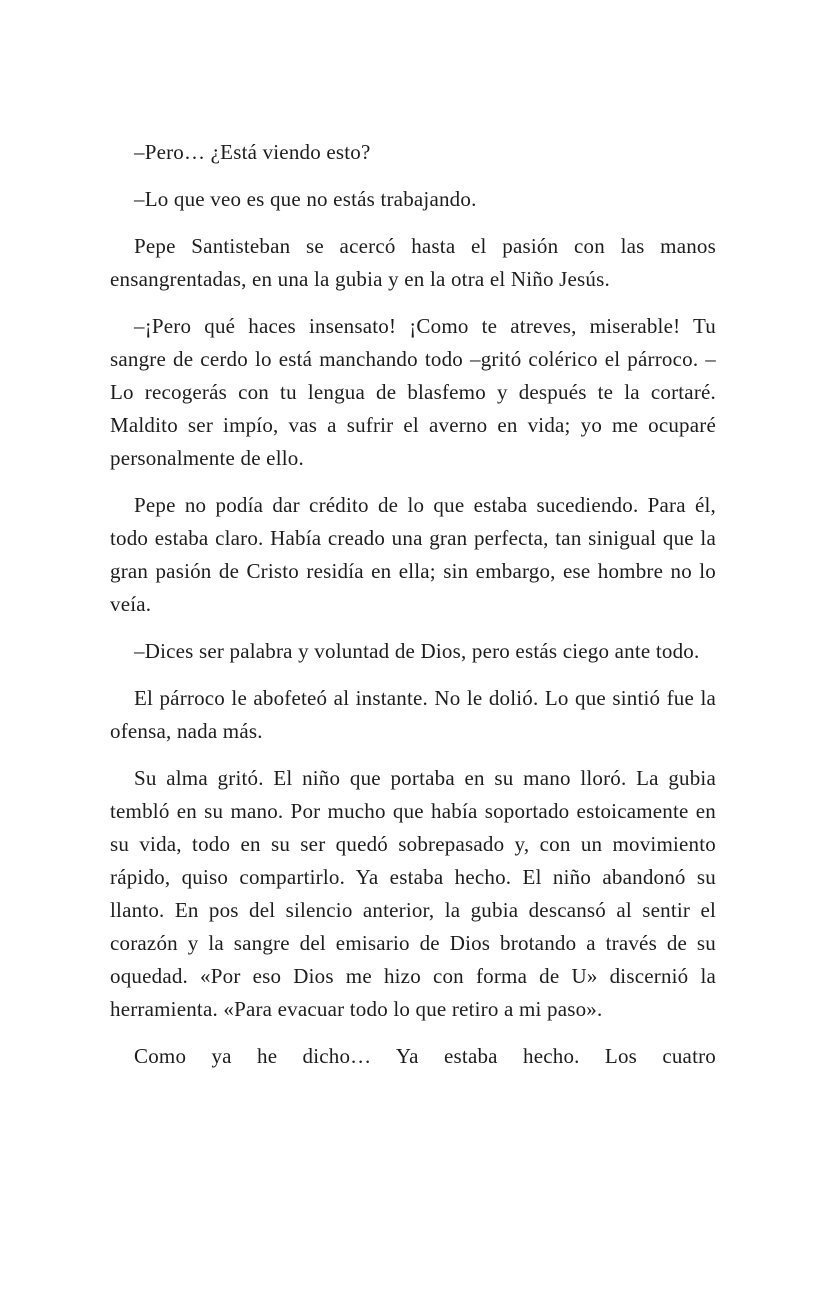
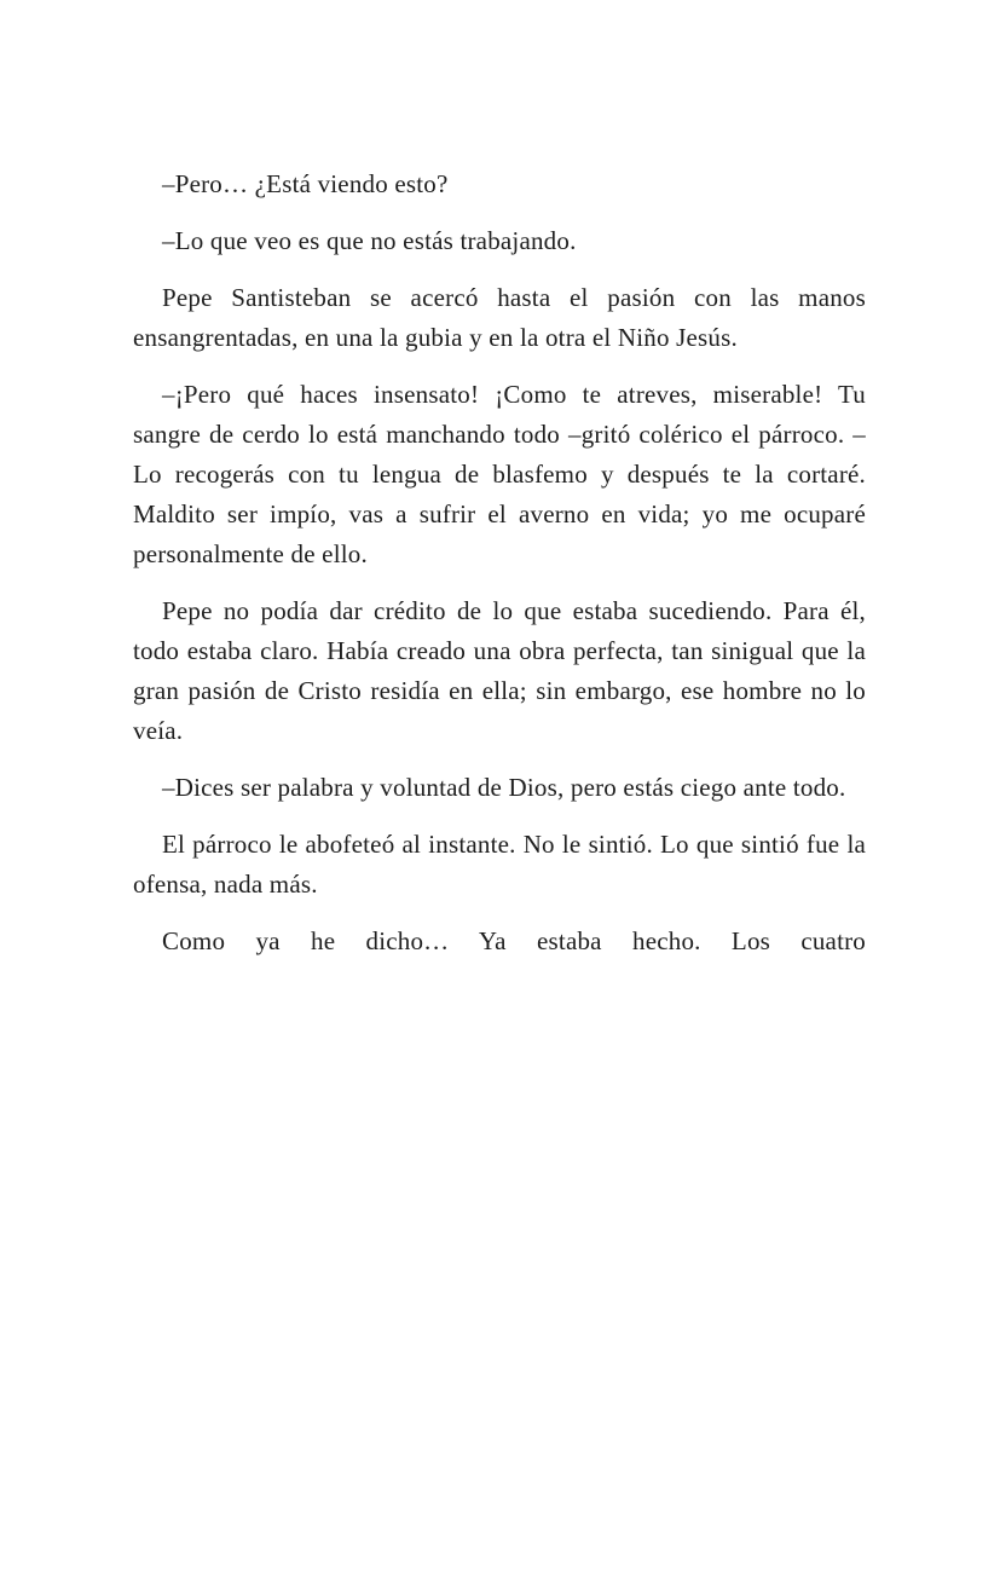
  –Pero… ¿Está viendo esto?
  –Lo que veo es que no estás trabajando.
  Pepe Santisteban se acercó hasta el pasión con las manos ensangrentadas, en una la gubia y en la otra el Niño Jesús.
  –¡Pero qué haces insensato! ¡Como te atreves, miserable! Tu sangre de cerdo lo está manchando todo –gritó colérico el párroco. –Lo recogerás con tu lengua de blasfemo y después te la cortaré. Maldito ser impío, vas a sufrir el averno en vida; yo me ocuparé personalmente de ello.
- Pepe no podía dar crédito de lo que estaba sucediendo. Para él, todo estaba claro. Había creado una gran perfecta, tan sinigual que la gran pasión de Cristo residía en ella; sin embargo, ese hombre no lo veía.
+ Pepe no podía dar crédito de lo que estaba sucediendo. Para él, todo estaba claro. Había creado una obra perfecta, tan sinigual que la gran pasión de Cristo residía en ella; sin embargo, ese hombre no lo veía.
  –Dices ser palabra y voluntad de Dios, pero estás ciego ante todo.
- El párroco le abofeteó al instante. No le dolió. Lo que sintió fue la ofensa, nada más.
+ El párroco le abofeteó al instante. No le sintió. Lo que sintió fue la ofensa, nada más.
- Su alma gritó. El niño que portaba en su mano lloró. La gubia tembló en su mano. Por mucho que había soportado estoicamente en su vida, todo en su ser quedó sobrepasado y, con un movimiento rápido, quiso compartirlo. Ya estaba hecho. El niño abandonó su llanto. En pos del silencio anterior, la gubia descansó al sentir el corazón y la sangre del emisario de Dios brotando a través de su oquedad. «Por eso Dios me hizo con forma de U» discernió la herramienta. «Para evacuar todo lo que retiro a mi paso».
  Como ya he dicho… Ya estaba hecho. Los cuatro
